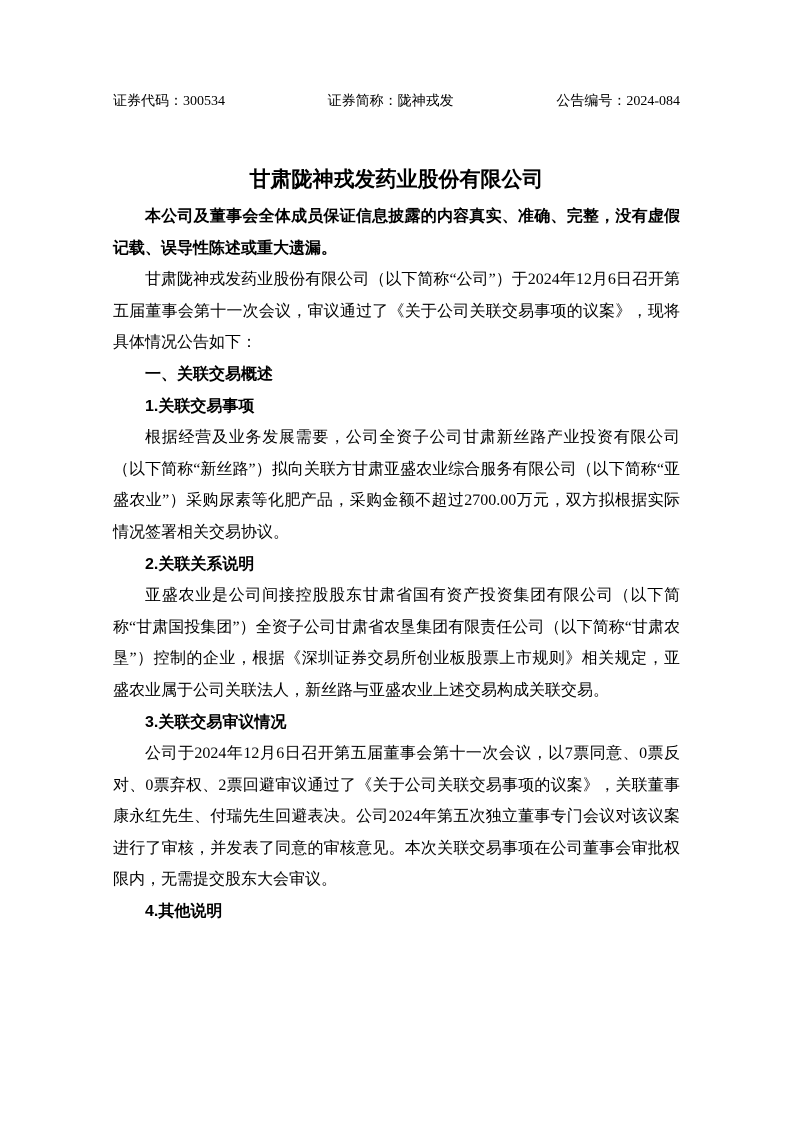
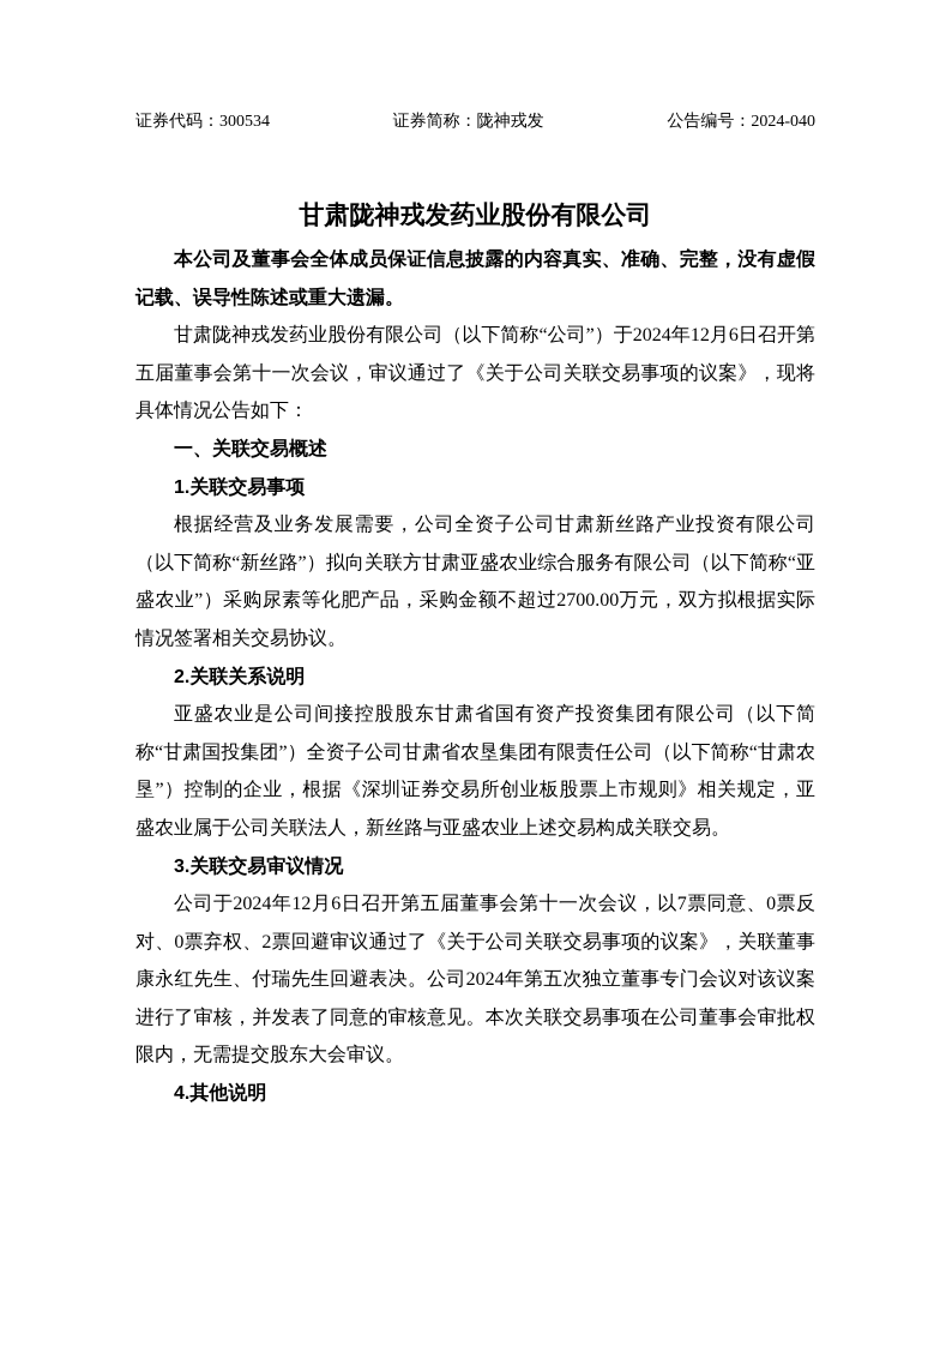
  证券代码：300534
  证券简称：陇神戎发
- 公告编号：2024-084
+ 公告编号：2024-040
  甘肃陇神戎发药业股份有限公司
  本公司及董事会全体成员保证信息披露的内容真实、准确、完整，没有虚假记载、误导性陈述或重大遗漏。
  甘肃陇神戎发药业股份有限公司（以下简称“公司”）于2024年12月6日召开第五届董事会第十一次会议，审议通过了《关于公司关联交易事项的议案》，现将具体情况公告如下：
  一、关联交易概述
  1.关联交易事项
  根据经营及业务发展需要，公司全资子公司甘肃新丝路产业投资有限公司（以下简称“新丝路”）拟向关联方甘肃亚盛农业综合服务有限公司（以下简称“亚盛农业”）采购尿素等化肥产品，采购金额不超过2700.00万元，双方拟根据实际情况签署相关交易协议。
  2.关联关系说明
  亚盛农业是公司间接控股股东甘肃省国有资产投资集团有限公司（以下简称“甘肃国投集团”）全资子公司甘肃省农垦集团有限责任公司（以下简称“甘肃农垦”）控制的企业，根据《深圳证券交易所创业板股票上市规则》相关规定，亚盛农业属于公司关联法人，新丝路与亚盛农业上述交易构成关联交易。
  3.关联交易审议情况
  公司于2024年12月6日召开第五届董事会第十一次会议，以7票同意、0票反对、0票弃权、2票回避审议通过了《关于公司关联交易事项的议案》，关联董事康永红先生、付瑞先生回避表决。公司2024年第五次独立董事专门会议对该议案进行了审核，并发表了同意的审核意见。本次关联交易事项在公司董事会审批权限内，无需提交股东大会审议。
  4.其他说明
